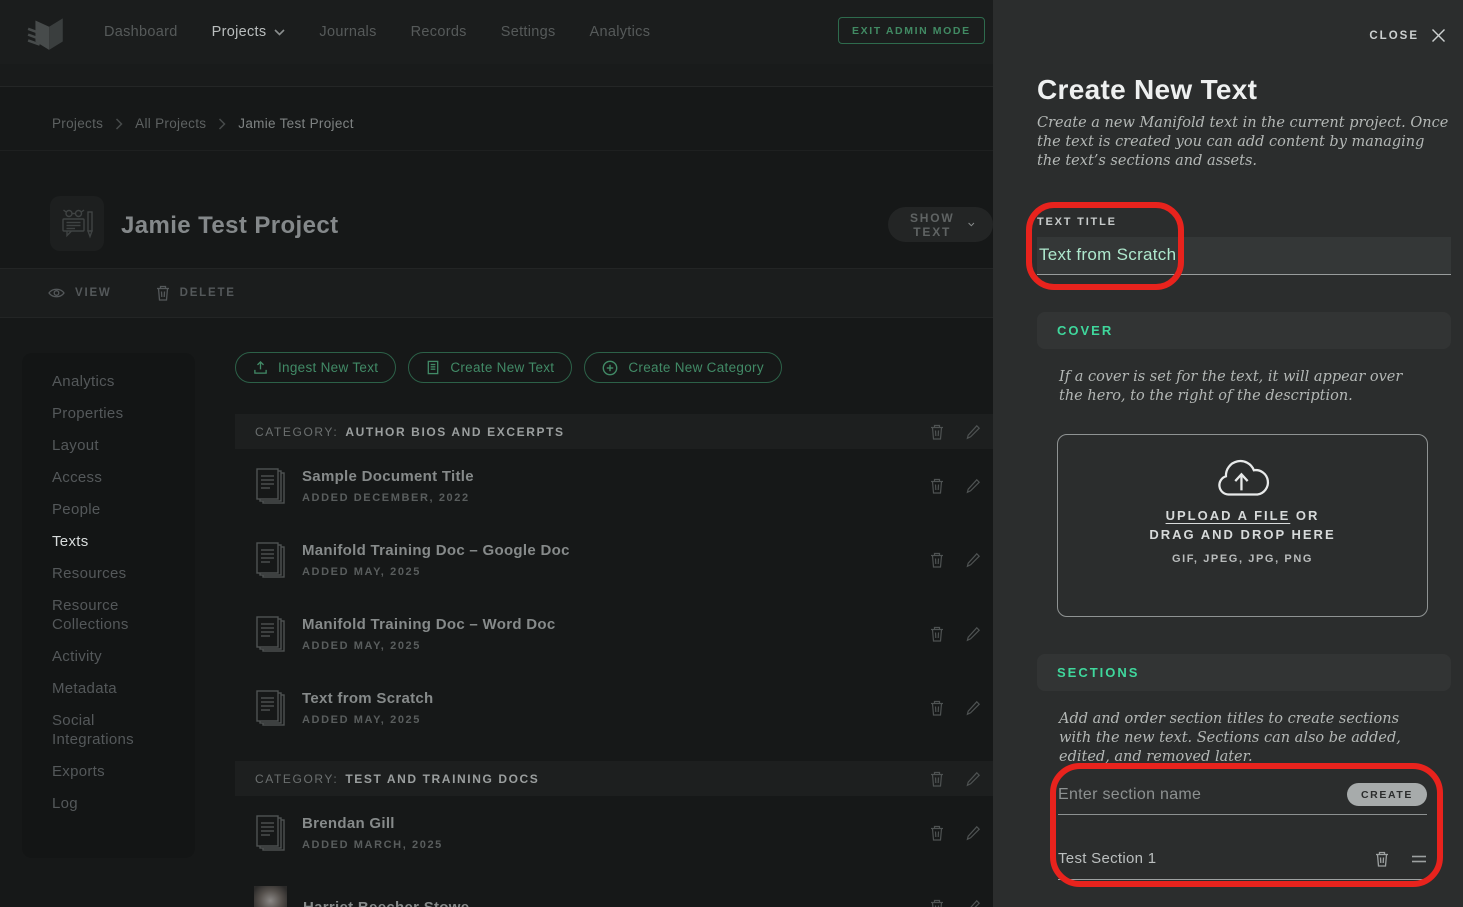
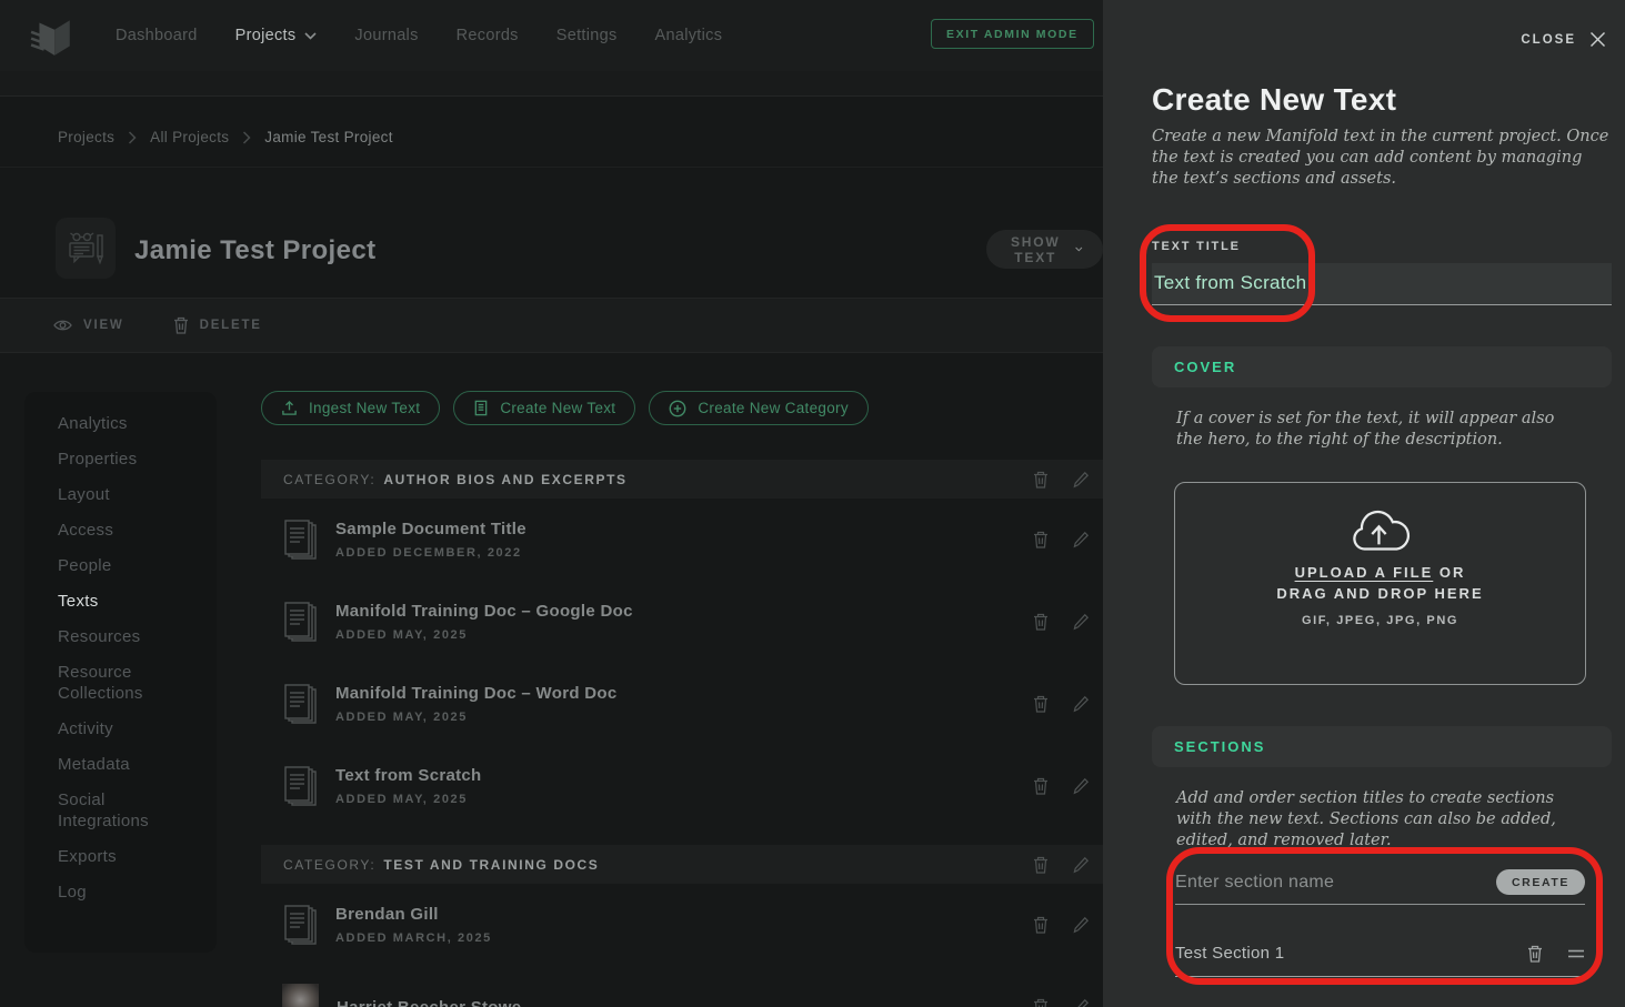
  Dashboard
  Projects
  Journals
  Records
  Settings
  Analytics
  EXIT ADMIN MODE
  Projects
  All Projects
  Jamie Test Project
  Jamie Test Project
  SHOW TEXT
  VIEW
  DELETE
  Analytics
  Properties
  Layout
  Access
  People
  Texts
  Resources
  Resource Collections
  Activity
  Metadata
  Social Integrations
  Exports
  Log
  Ingest New Text
  Create New Text
  Create New Category
  CATEGORY:
  AUTHOR BIOS AND EXCERPTS
  Sample Document Title
  ADDED DECEMBER, 2022
  Manifold Training Doc – Google Doc
  ADDED MAY, 2025
  Manifold Training Doc – Word Doc
  ADDED MAY, 2025
  Text from Scratch
  ADDED MAY, 2025
  CATEGORY:
  TEST AND TRAINING DOCS
  Brendan Gill
  ADDED MARCH, 2025
  CLOSE
  Create New Text
  Create a new Manifold text in the current project. Once the text is created you can add content by managing the text’s sections and assets.
  TEXT TITLE
  Text from Scratch
  COVER
- If a cover is set for the text, it will appear over the hero, to the right of the description.
+ If a cover is set for the text, it will appear also the hero, to the right of the description.
  UPLOAD A FILE OR
  DRAG AND DROP HERE
  GIF, JPEG, JPG, PNG
  SECTIONS
  Add and order section titles to create sections with the new text. Sections can also be added, edited, and removed later.
  Enter section name
  CREATE
  Test Section 1
